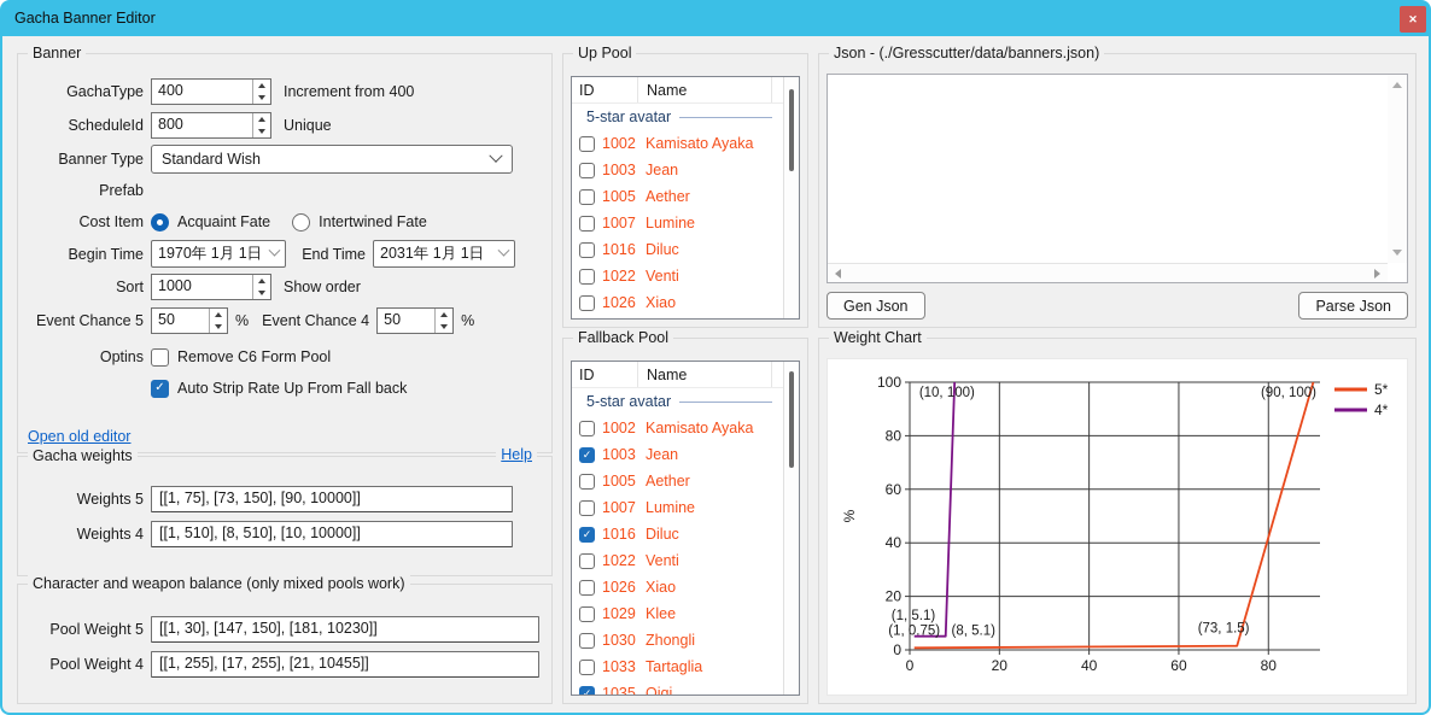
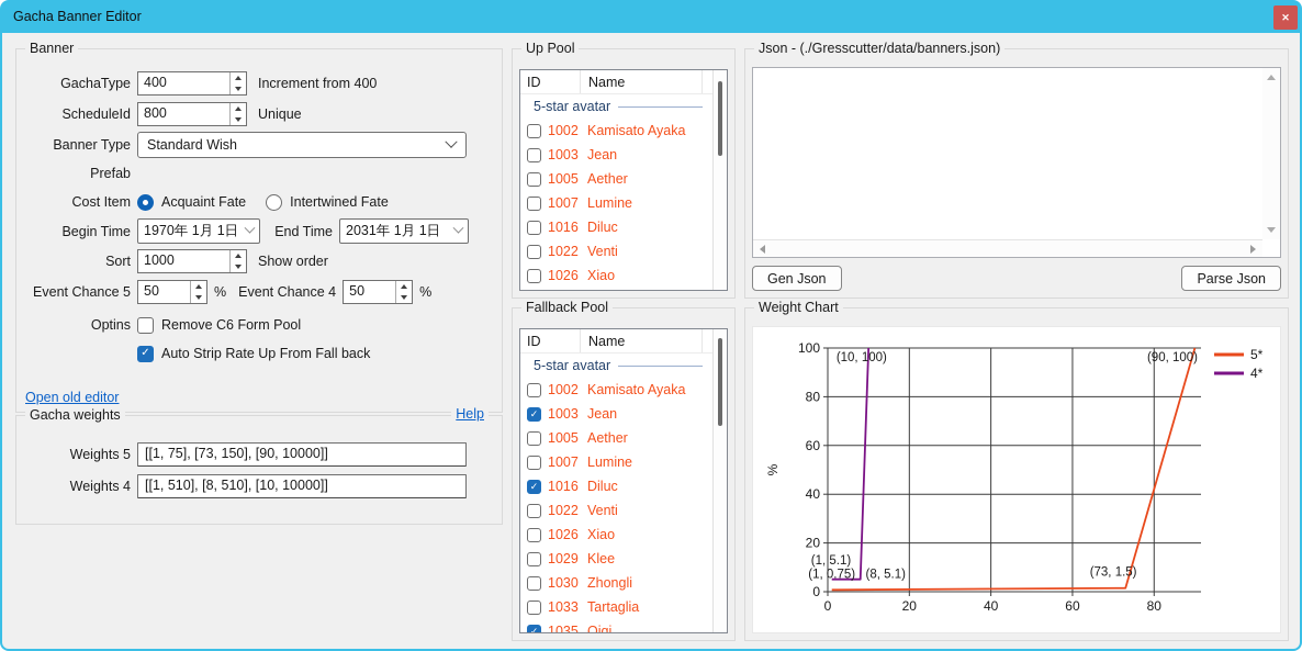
  Gacha Banner Editor
  ✕
  Banner
  GachaType
  400
  Increment from 400
  ScheduleId
  800
  Unique
  Banner Type
  Standard Wish
  Prefab
  Cost Item
  Acquaint Fate
  Intertwined Fate
  Begin Time
  1970年 1月 1日
  End Time
  2031年 1月 1日
  Sort
  1000
  Show order
  Event Chance 5
  50
  %
  Event Chance 4
  50
  %
  Optins
  Remove C6 Form Pool
  ✓
  Auto Strip Rate Up From Fall back
  Open old editor
  Gacha weights
  Help
  Weights 5
  [[1, 75], [73, 150], [90, 10000]]
  Weights 4
  [[1, 510], [8, 510], [10, 10000]]
- Character and weapon balance (only mixed pools work)
- Pool Weight 5
- [[1, 30], [147, 150], [181, 10230]]
- Pool Weight 4
- [[1, 255], [17, 255], [21, 10455]]
  Up Pool
  ID
  Name
  5-star avatar
  1002
  Kamisato Ayaka
  1003
  Jean
  1005
  Aether
  1007
  Lumine
  1016
  Diluc
  1022
  Venti
  1026
  Xiao
  Fallback Pool
  ID
  Name
  5-star avatar
  1002
  Kamisato Ayaka
  ✓
  1003
  Jean
  1005
  Aether
  1007
  Lumine
  ✓
  1016
  Diluc
  1022
  Venti
  1026
  Xiao
  1029
  Klee
  1030
  Zhongli
  1033
  Tartaglia
  ✓
  1035
  Qiqi
  Json - (./Gresscutter/data/banners.json)
  Gen Json
  Parse Json
  Weight Chart
  0
  20
  40
  60
  80
  100
  0
  20
  40
  60
  80
  (10, 100)
  (90, 100)
  (1, 5.1)
  (1, 0.75)
  (8, 5.1)
  (73, 1.5)
  5*
  4*
